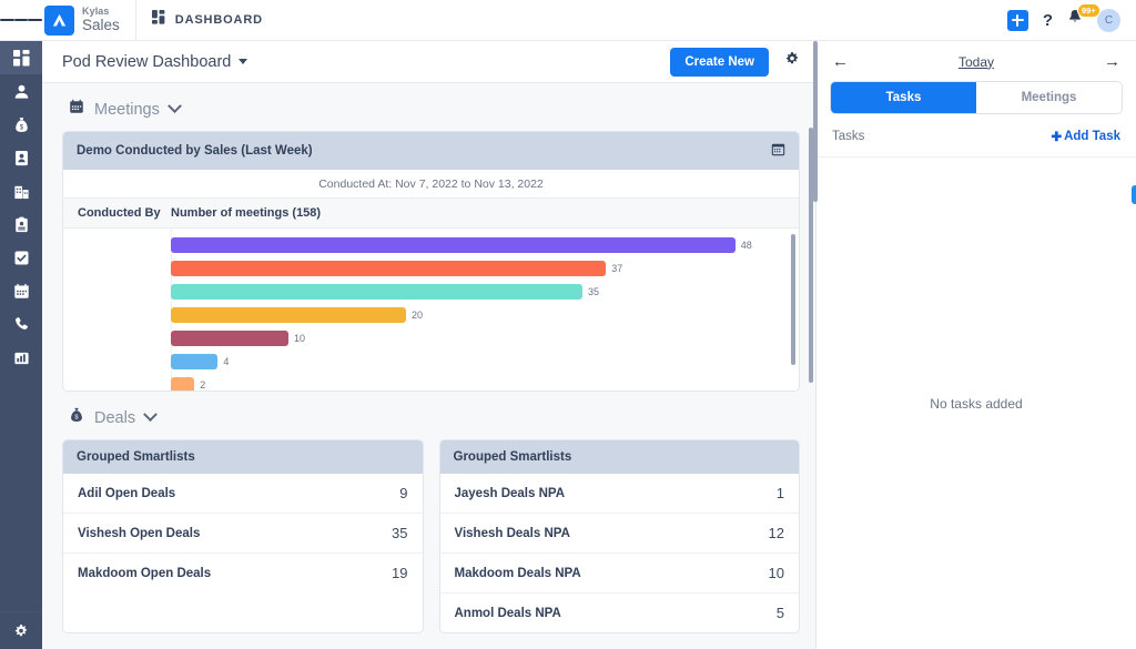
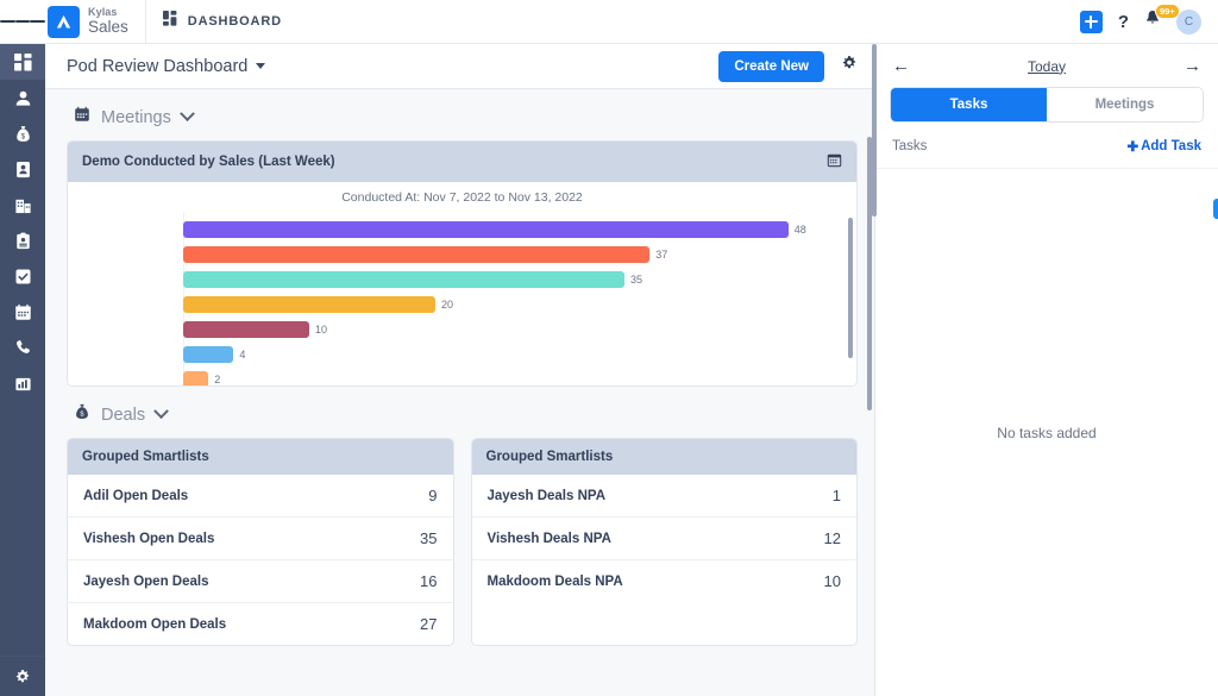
  Kylas
  Sales
  DASHBOARD
  ?
  99+
  C
  Pod Review Dashboard
  Create New
  Meetings
  Demo Conducted by Sales (Last Week)
  Conducted At: Nov 7, 2022 to Nov 13, 2022
- Conducted By
- Number of meetings (158)
  48
  37
  35
  20
  10
  4
  2
  Deals
  Grouped Smartlists
  Adil Open Deals
  9
  Vishesh Open Deals
  35
+ Jayesh Open Deals
+ 16
  Makdoom Open Deals
- 19
+ 27
  Grouped Smartlists
  Jayesh Deals NPA
  1
  Vishesh Deals NPA
  12
  Makdoom Deals NPA
  10
- Anmol Deals NPA
- 5
  ←
  Today
  →
  Tasks
  Meetings
  Tasks
  ✚
  Add Task
  No tasks added
